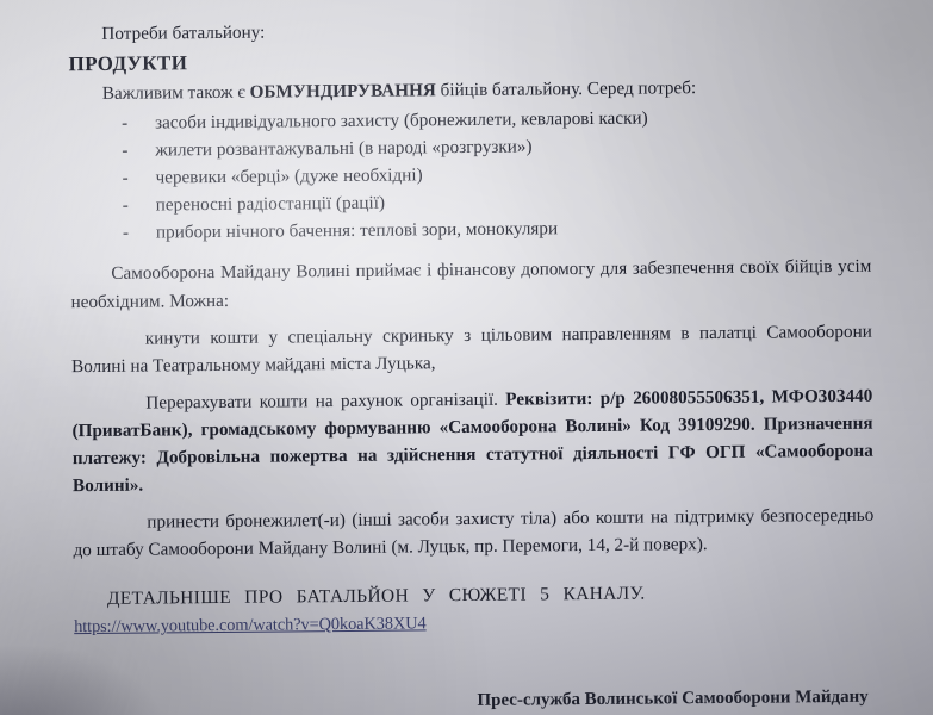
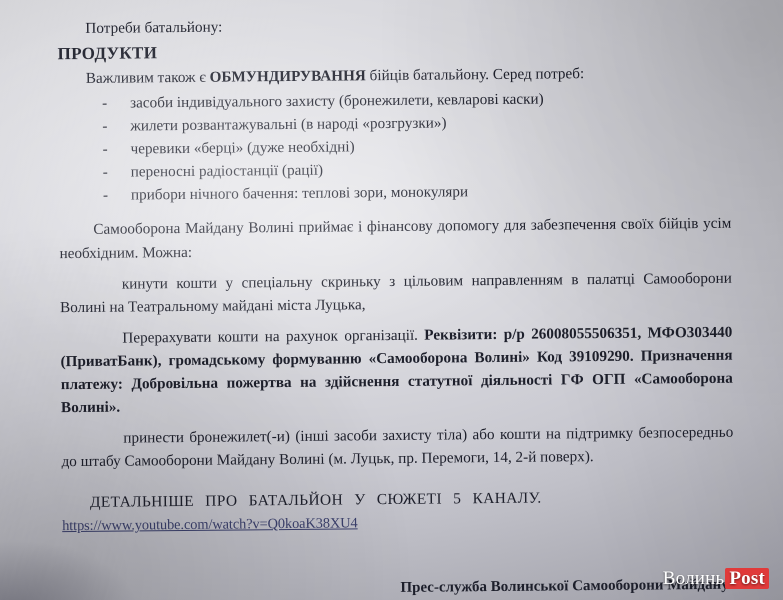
+ Волинь Post
